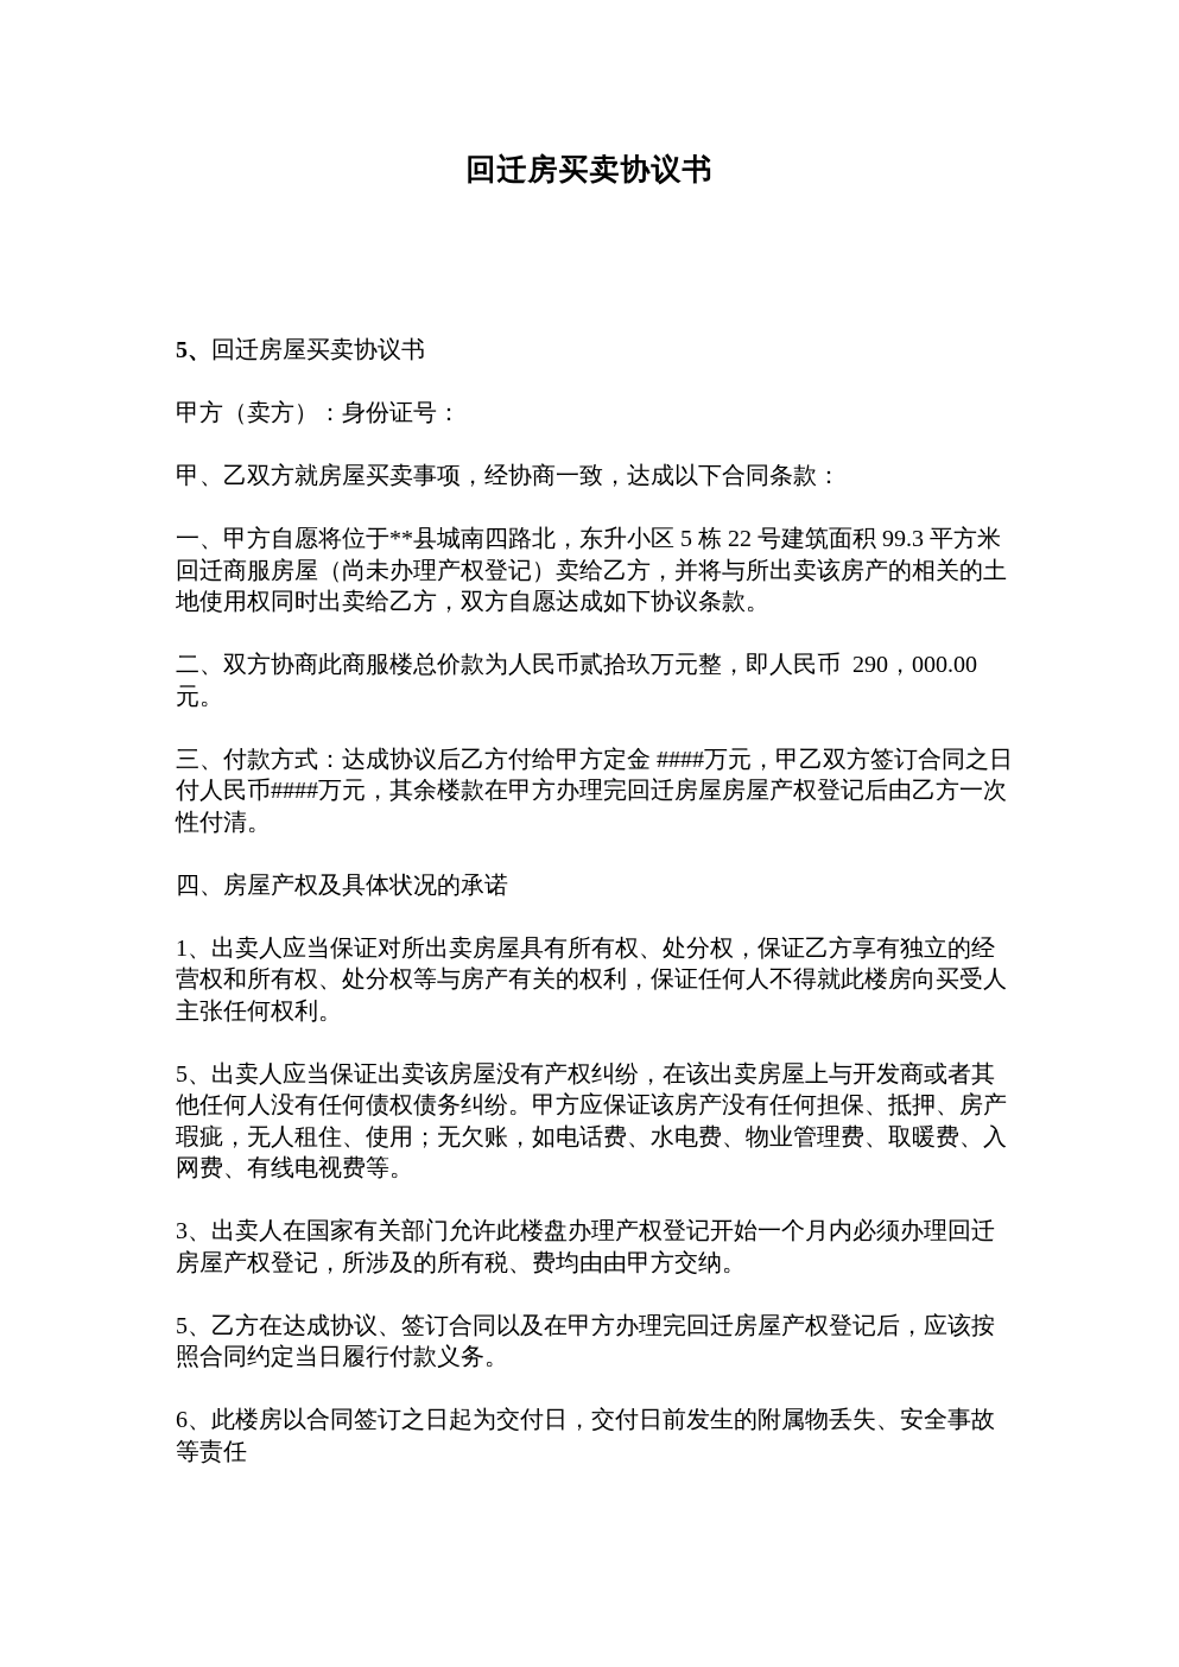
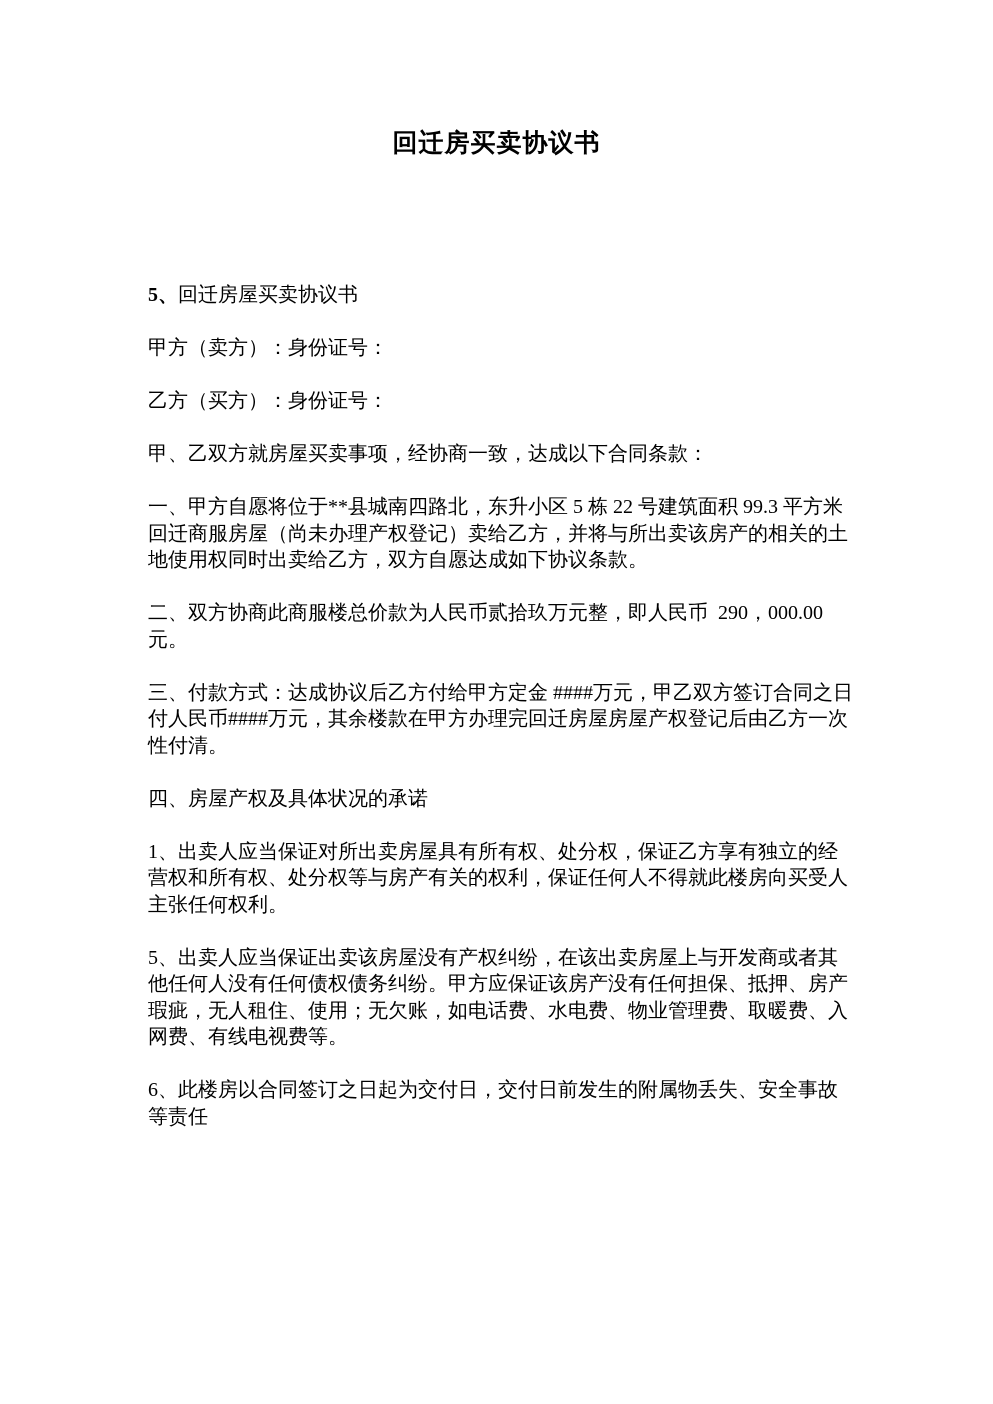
  回迁房买卖协议书
  5、回迁房屋买卖协议书
  甲方（卖方）：身份证号：
+ 乙方（买方）：身份证号：
  甲、乙双方就房屋买卖事项，经协商一致，达成以下合同条款：
  一、甲方自愿将位于**县城南四路北，东升小区 5 栋 22 号建筑面积 99.3 平方米回迁商服房屋（尚未办理产权登记）卖给乙方，并将与所出卖该房产的相关的土地使用权同时出卖给乙方，双方自愿达成如下协议条款。
  二、双方协商此商服楼总价款为人民币贰拾玖万元整，即人民币 290，000.00 元。
  三、付款方式：达成协议后乙方付给甲方定金 ####万元，甲乙双方签订合同之日付人民币####万元，其余楼款在甲方办理完回迁房屋房屋产权登记后由乙方一次性付清。
  四、房屋产权及具体状况的承诺
  1、出卖人应当保证对所出卖房屋具有所有权、处分权，保证乙方享有独立的经营权和所有权、处分权等与房产有关的权利，保证任何人不得就此楼房向买受人主张任何权利。
  5、出卖人应当保证出卖该房屋没有产权纠纷，在该出卖房屋上与开发商或者其他任何人没有任何债权债务纠纷。甲方应保证该房产没有任何担保、抵押、房产瑕疵，无人租住、使用；无欠账，如电话费、水电费、物业管理费、取暖费、入网费、有线电视费等。
- 3、出卖人在国家有关部门允许此楼盘办理产权登记开始一个月内必须办理回迁房屋产权登记，所涉及的所有税、费均由由甲方交纳。
- 5、乙方在达成协议、签订合同以及在甲方办理完回迁房屋产权登记后，应该按照合同约定当日履行付款义务。
  6、此楼房以合同签订之日起为交付日，交付日前发生的附属物丢失、安全事故等责任
